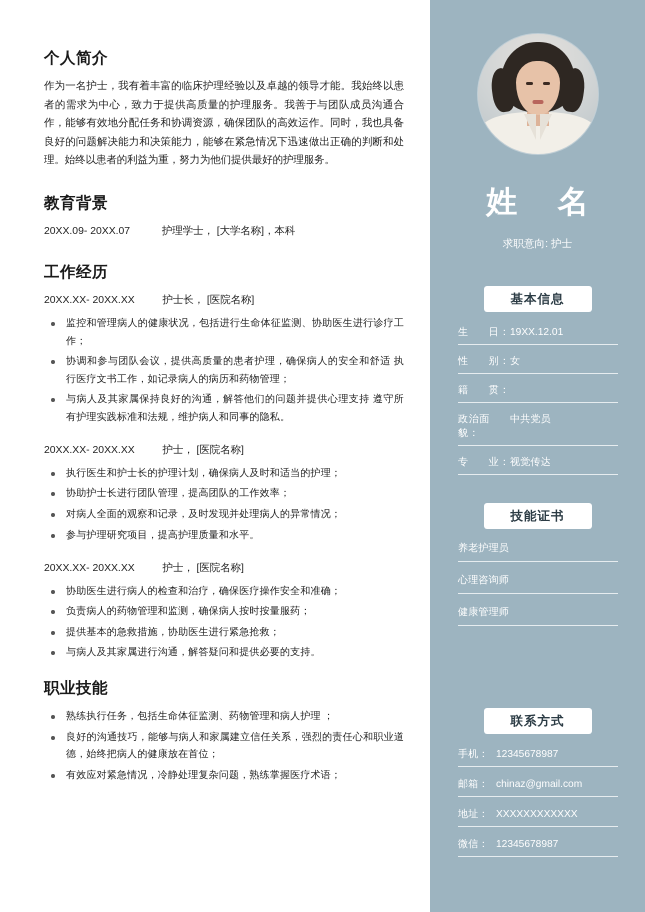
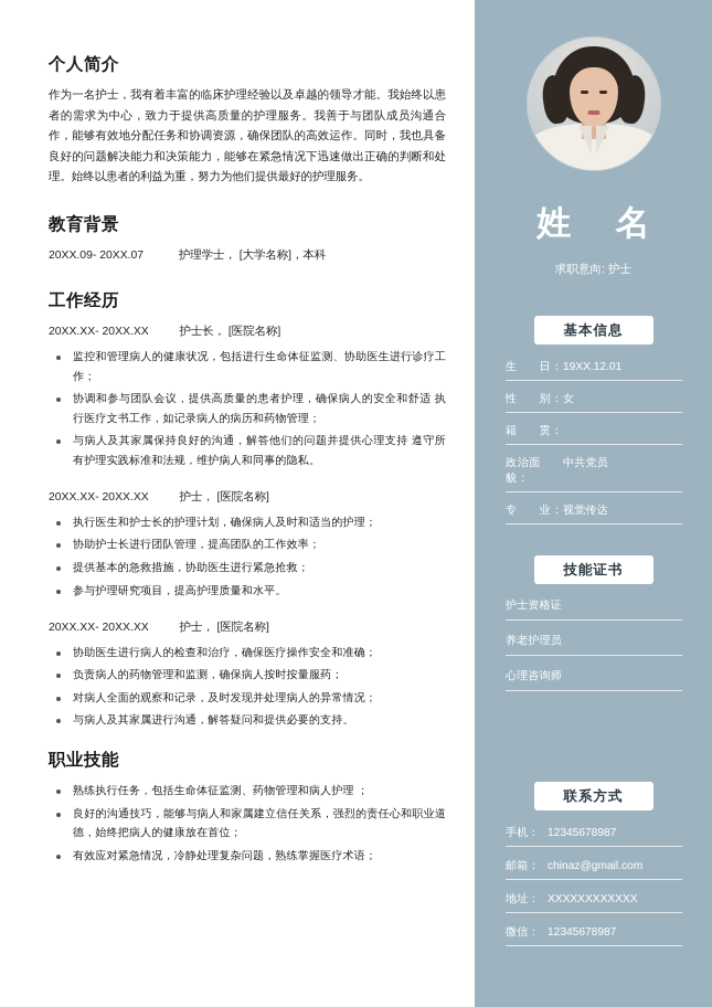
  个人简介
  作为一名护士，我有着丰富的临床护理经验以及卓越的领导才能。我始终以患者的需求为中心，致力于提供高质量的护理服务。我善于与团队成员沟通合作，能够有效地分配任务和协调资源，确保团队的高效运作。同时，我也具备良好的问题解决能力和决策能力，能够在紧急情况下迅速做出正确的判断和处理。始终以患者的利益为重，努力为他们提供最好的护理服务。
  教育背景
  20XX.09- 20XX.07 护理学士， [大学名称]，本科
  工作经历
  20XX.XX- 20XX.XX 护士长， [医院名称]
  监控和管理病人的健康状况，包括进行生命体征监测、协助医生进行诊疗工作；
  协调和参与团队会议，提供高质量的患者护理，确保病人的安全和舒适 执行医疗文书工作，如记录病人的病历和药物管理；
  与病人及其家属保持良好的沟通，解答他们的问题并提供心理支持 遵守所有护理实践标准和法规，维护病人和同事的隐私。
  20XX.XX- 20XX.XX 护士， [医院名称]
  执行医生和护士长的护理计划，确保病人及时和适当的护理；
  协助护士长进行团队管理，提高团队的工作效率；
- 对病人全面的观察和记录，及时发现并处理病人的异常情况；
+ 提供基本的急救措施，协助医生进行紧急抢救；
  参与护理研究项目，提高护理质量和水平。
  20XX.XX- 20XX.XX 护士， [医院名称]
  协助医生进行病人的检查和治疗，确保医疗操作安全和准确；
  负责病人的药物管理和监测，确保病人按时按量服药；
- 提供基本的急救措施，协助医生进行紧急抢救；
+ 对病人全面的观察和记录，及时发现并处理病人的异常情况；
  与病人及其家属进行沟通，解答疑问和提供必要的支持。
  职业技能
  熟练执行任务，包括生命体征监测、药物管理和病人护理 ；
  良好的沟通技巧，能够与病人和家属建立信任关系，强烈的责任心和职业道德，始终把病人的健康放在首位；
  有效应对紧急情况，冷静处理复杂问题，熟练掌握医疗术语；
  姓 名
  求职意向: 护士
  基本信息
  生
  日：
  19XX.12.01
  性
  别：
  女
  籍
  贯：
  政治面貌：
  中共党员
  专
  业：
  视觉传达
  技能证书
+ 护士资格证
  养老护理员
  心理咨询师
- 健康管理师
  联系方式
  手机：
  12345678987
  邮箱：
  chinaz@gmail.com
  地址：
  XXXXXXXXXXXX
  微信：
  12345678987
